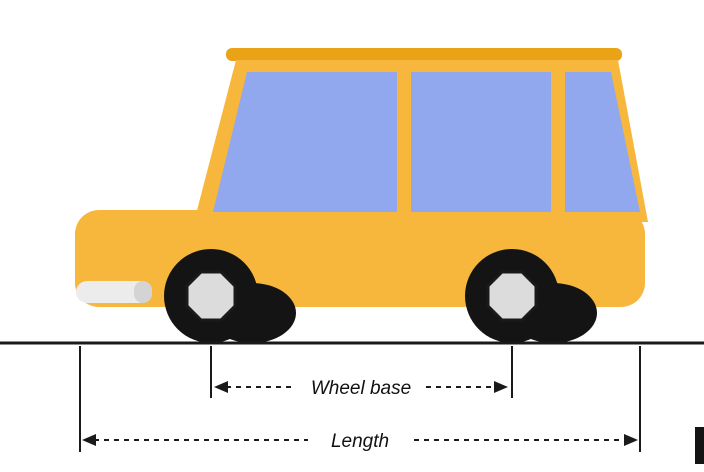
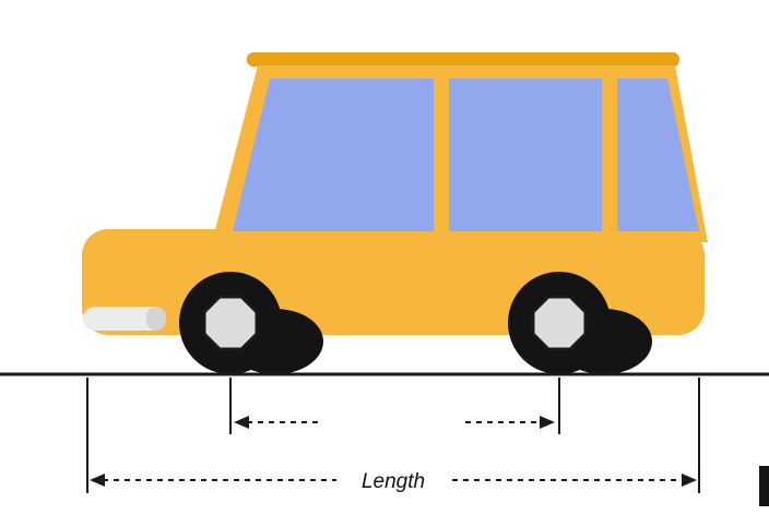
- Wheel base
  Length
